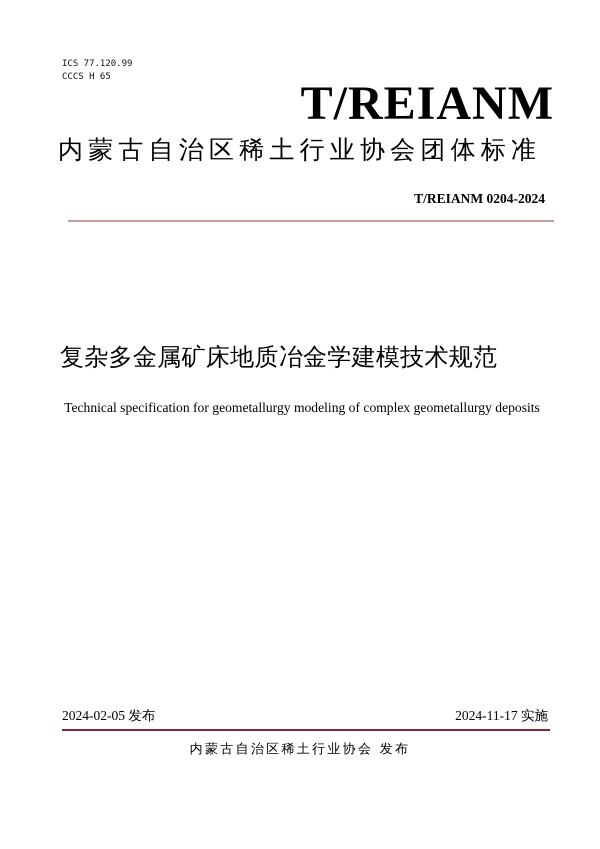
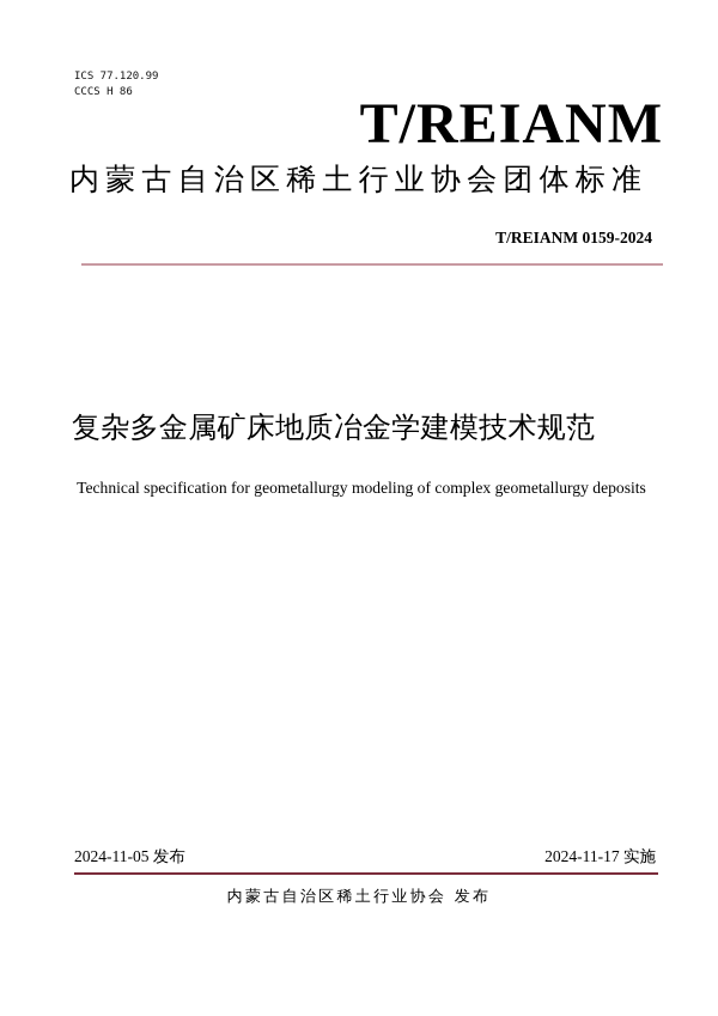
  ICS 77.120.99
- CCCS H 65
+ CCCS H 86
  T/REIANM
  内蒙古自治区稀土行业协会团体标准
- T/REIANM 0204-2024
+ T/REIANM 0159-2024
  复杂多金属矿床地质冶金学建模技术规范
  Technical specification for geometallurgy modeling of complex geometallurgy deposits
- 2024-02-05 发布
+ 2024-11-05 发布
  2024-11-17 实施
  内蒙古自治区稀土行业协会 发布
